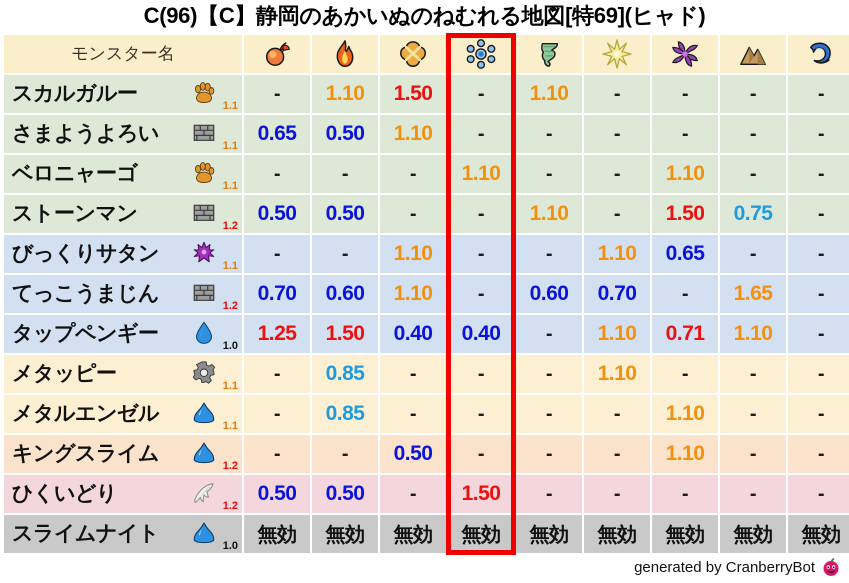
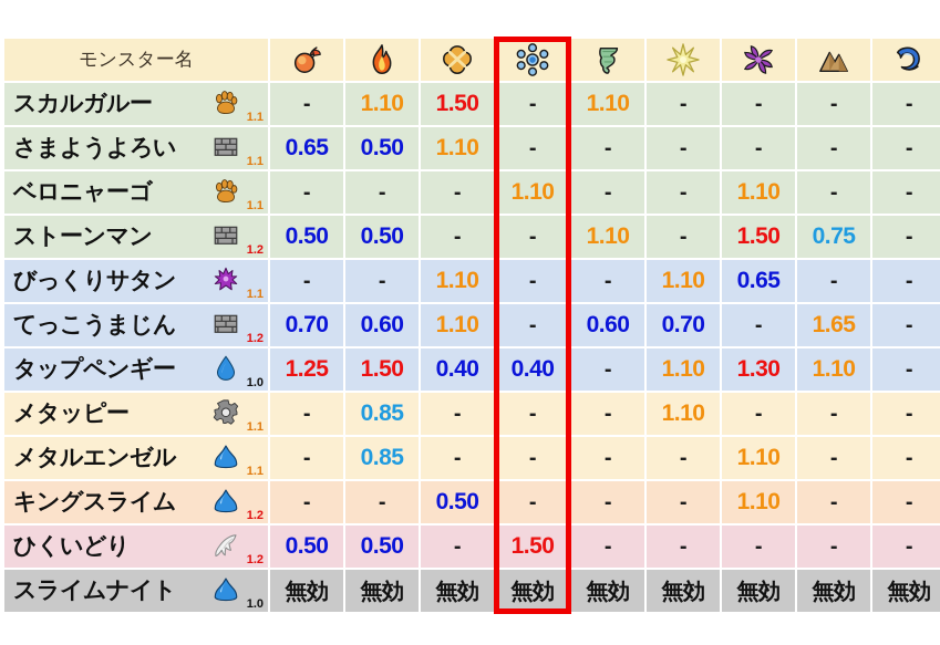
- C(96)【C】静岡のあかいぬのねむれる地図[特69](ヒャド)
  モンスター名
  スカルガルー1.1	-	1.10	1.50	-	1.10	-	-	-	-
  さまようよろい1.1	0.65	0.50	1.10	-	-	-	-	-	-
  ベロニャーゴ1.1	-	-	-	1.10	-	-	1.10	-	-
  ストーンマン1.2	0.50	0.50	-	-	1.10	-	1.50	0.75	-
  びっくりサタン1.1	-	-	1.10	-	-	1.10	0.65	-	-
  てっこうまじん1.2	0.70	0.60	1.10	-	0.60	0.70	-	1.65	-
- タップペンギー1.0	1.25	1.50	0.40	0.40	-	1.10	0.71	1.10	-
+ タップペンギー1.0	1.25	1.50	0.40	0.40	-	1.10	1.30	1.10	-
  メタッピー1.1	-	0.85	-	-	-	1.10	-	-	-
  メタルエンゼル1.1	-	0.85	-	-	-	-	1.10	-	-
  キングスライム1.2	-	-	0.50	-	-	-	1.10	-	-
  ひくいどり1.2	0.50	0.50	-	1.50	-	-	-	-	-
  スライムナイト1.0	無効	無効	無効	無効	無効	無効	無効	無効	無効
- generated by CranberryBot
